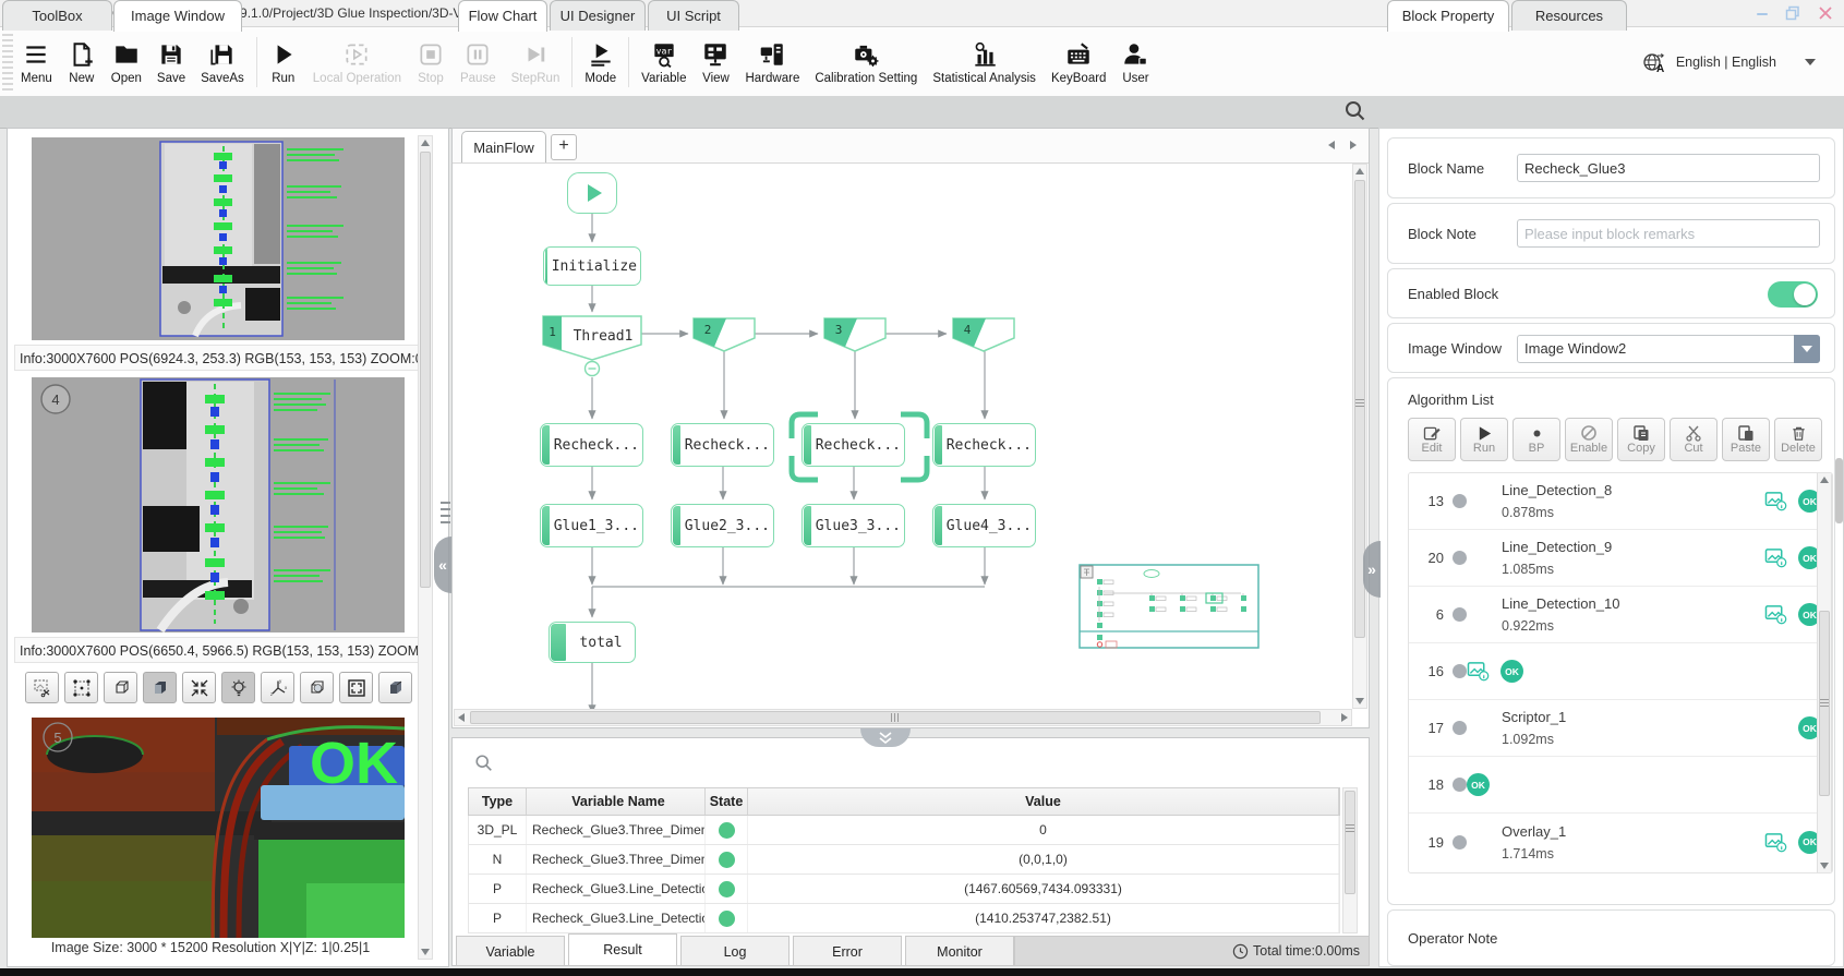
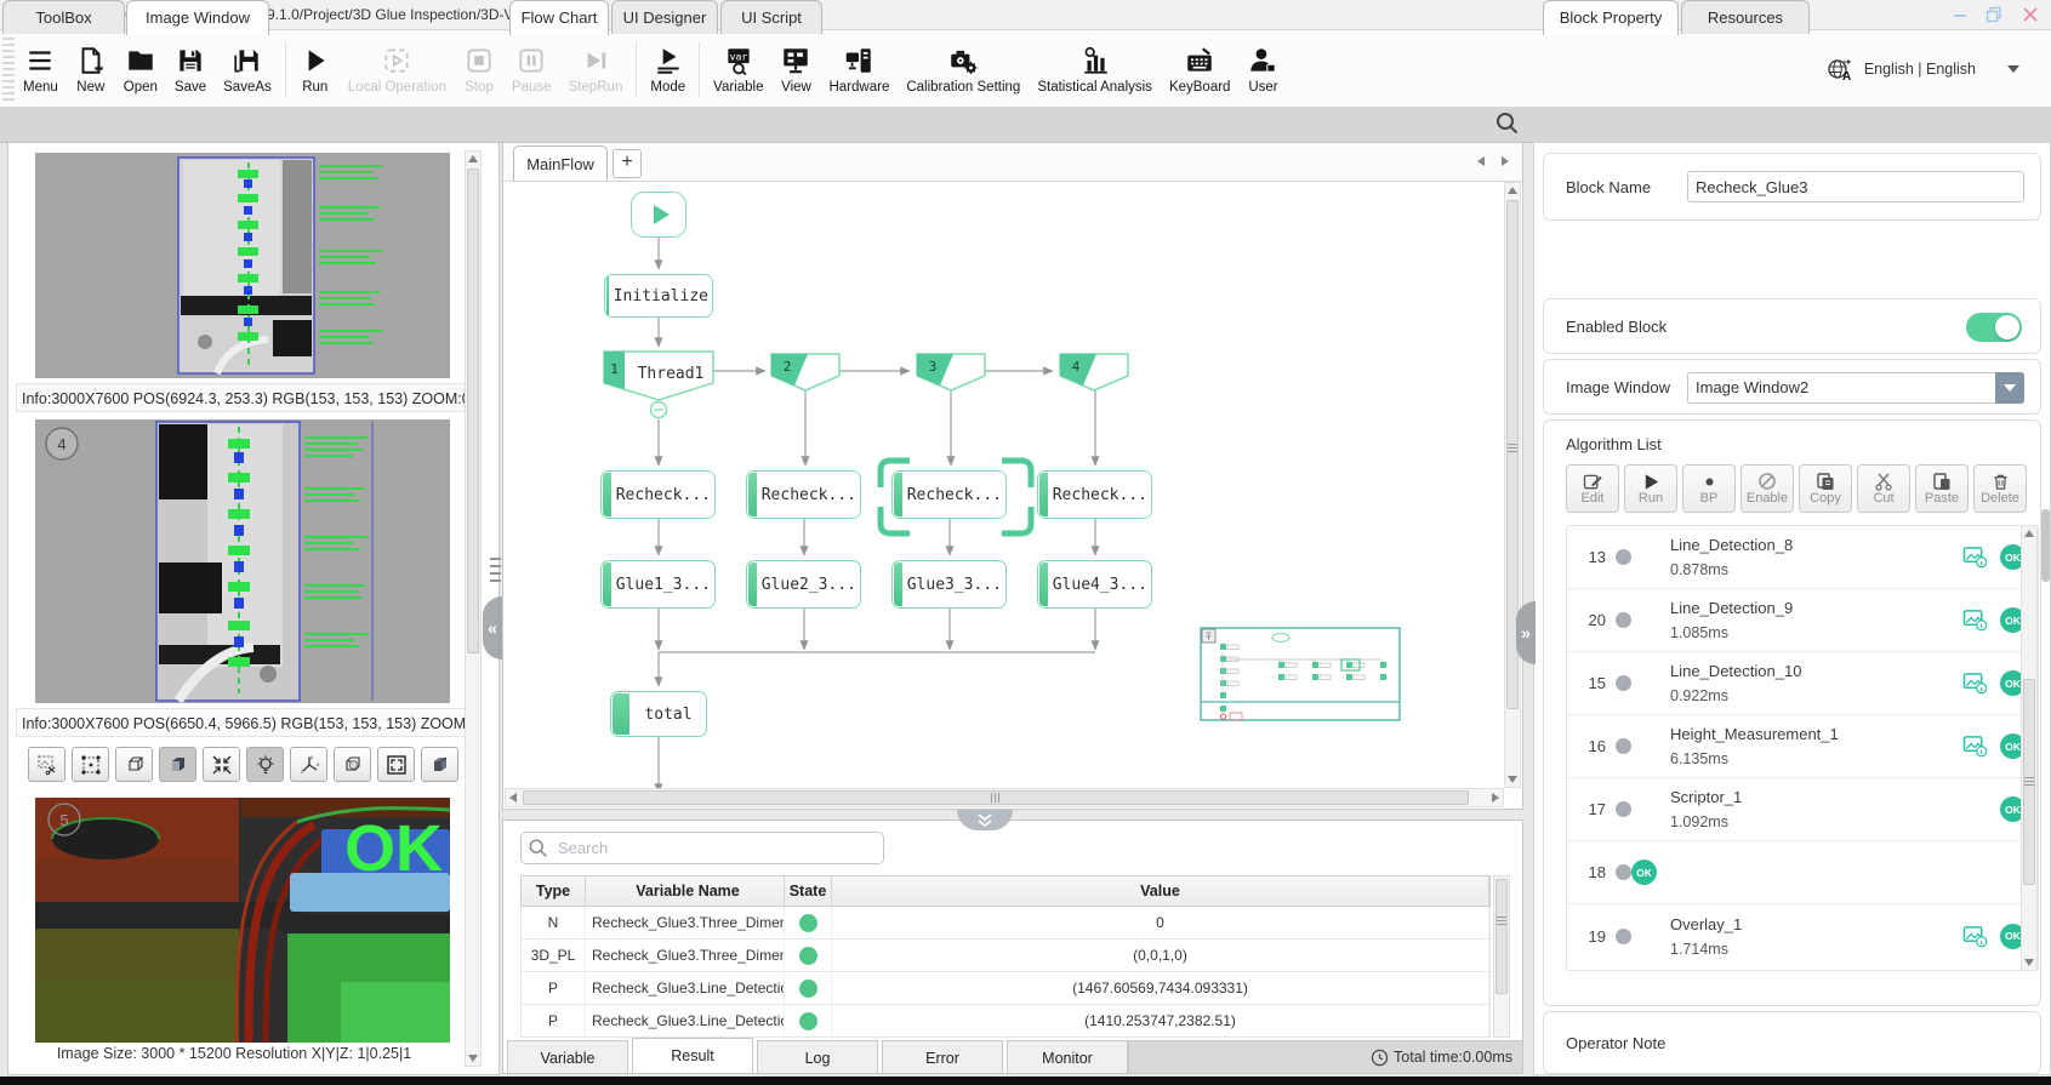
  Menu
  New
  Open
  Save
  SaveAs
  Run
  Local Operation
  Stop
  Pause
  StepRun
  Mode
  var
  Variable
  View
  Hardware
  Calibration Setting
  Statistical Analysis
  KeyBoard
  User
  A
  English | English
  ToolBox
  Image Window
  Flow Chart
  UI Designer
  UI Script
  Block Property
  Resources
  Info:3000X7600 POS(6924.3, 253.3) RGB(153, 153, 153) ZOOM:
  4
  Info:3000X7600 POS(6650.4, 5966.5) RGB(153, 153, 153) ZOOM
  5
  OK
  Image Size: 3000 * 15200 Resolution X|Y|Z: 1|0.25|1
  «
  MainFlow
  +
  1
  Thread1
  2
  3
  4
  Initialize
  Recheck...
  Recheck...
  Recheck...
  Recheck...
  Glue1_3...
  Glue2_3...
  Glue3_3...
  Glue4_3...
  total
+ Search
  Type
  Variable Name
  State
  Value
- 3D_PL
+ N
  Recheck_Glue3.Three_Dimen
  0
- N
+ 3D_PL
  Recheck_Glue3.Three_Dimen
  (0,0,1,0)
  P
  Recheck_Glue3.Line_Detectio
  (1467.60569,7434.093331)
  P
  Recheck_Glue3.Line_Detectio
  (1410.253747,2382.51)
  Variable
  Result
  Log
  Error
  Monitor
  Total time:0.00ms
  »
  Block Name
  Recheck_Glue3
- Block Note
- Please input block remarks
  Enabled Block
  Image Window
  Image Window2
  Algorithm List
  Edit
  Run
  BP
  Enable
  Copy
  Cut
  Paste
  Delete
  13
  Line_Detection_8
  0.878ms
  OK
  20
  Line_Detection_9
  1.085ms
  OK
- 6
+ 15
  Line_Detection_10
  0.922ms
  OK
  16
+ Height_Measurement_1
+ 6.135ms
  OK
  17
  Scriptor_1
  1.092ms
  OK
  18
  OK
  19
  Overlay_1
  1.714ms
  OK
  Operator Note
